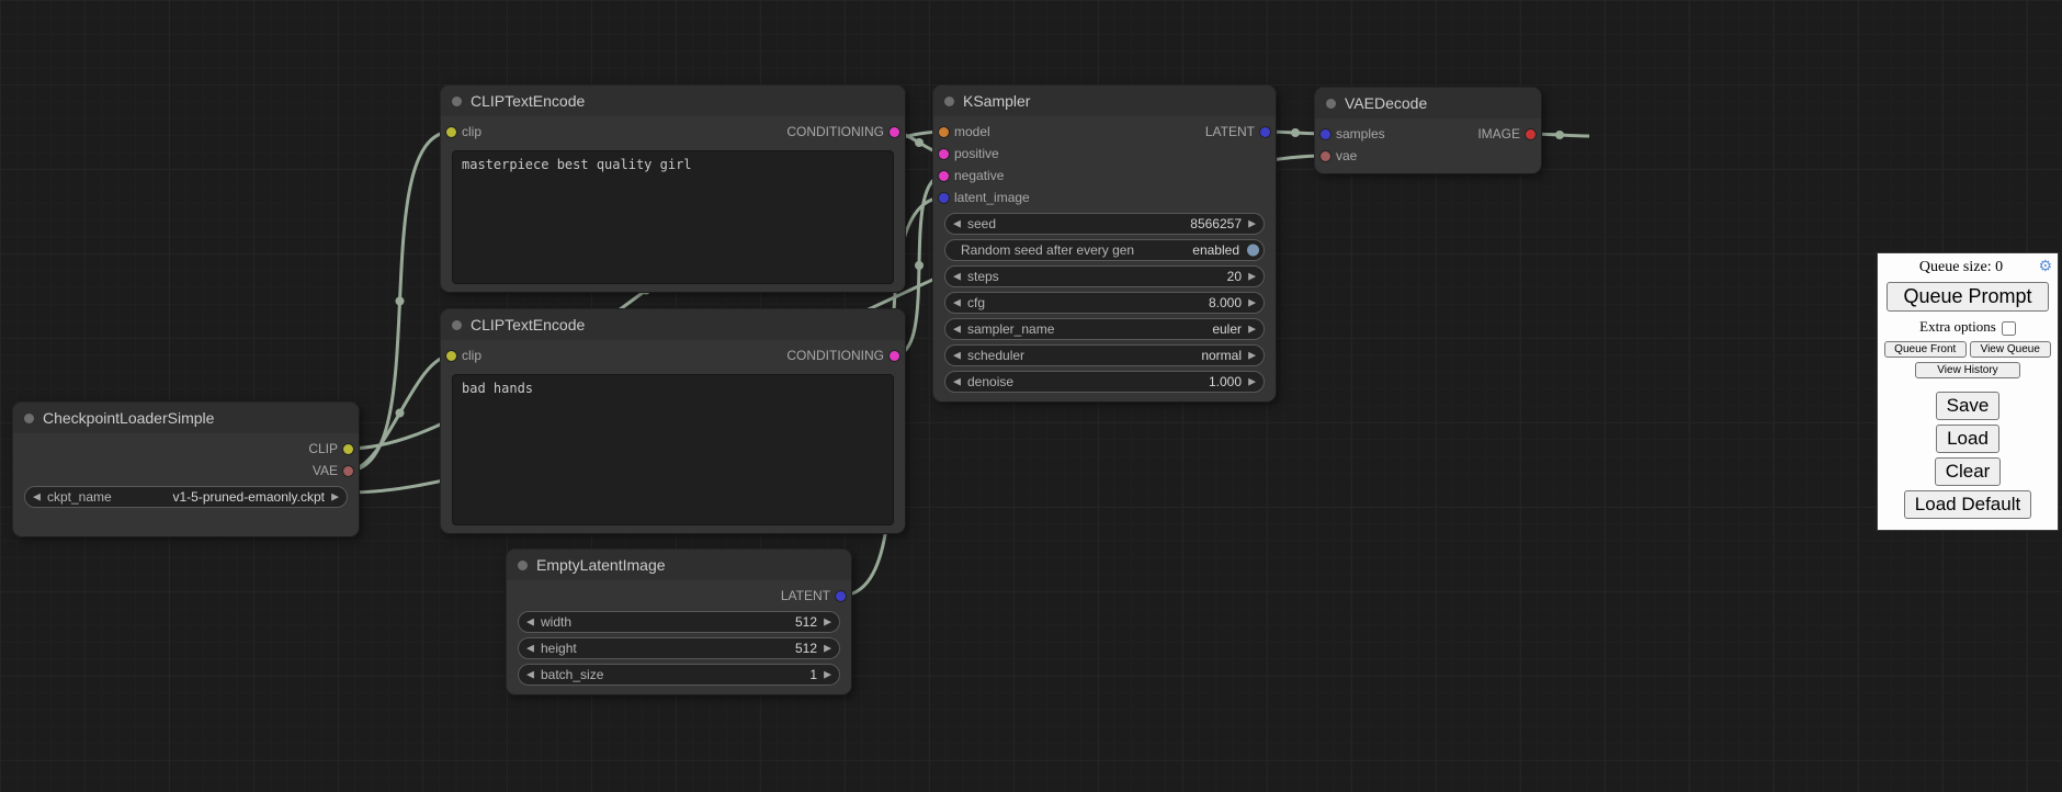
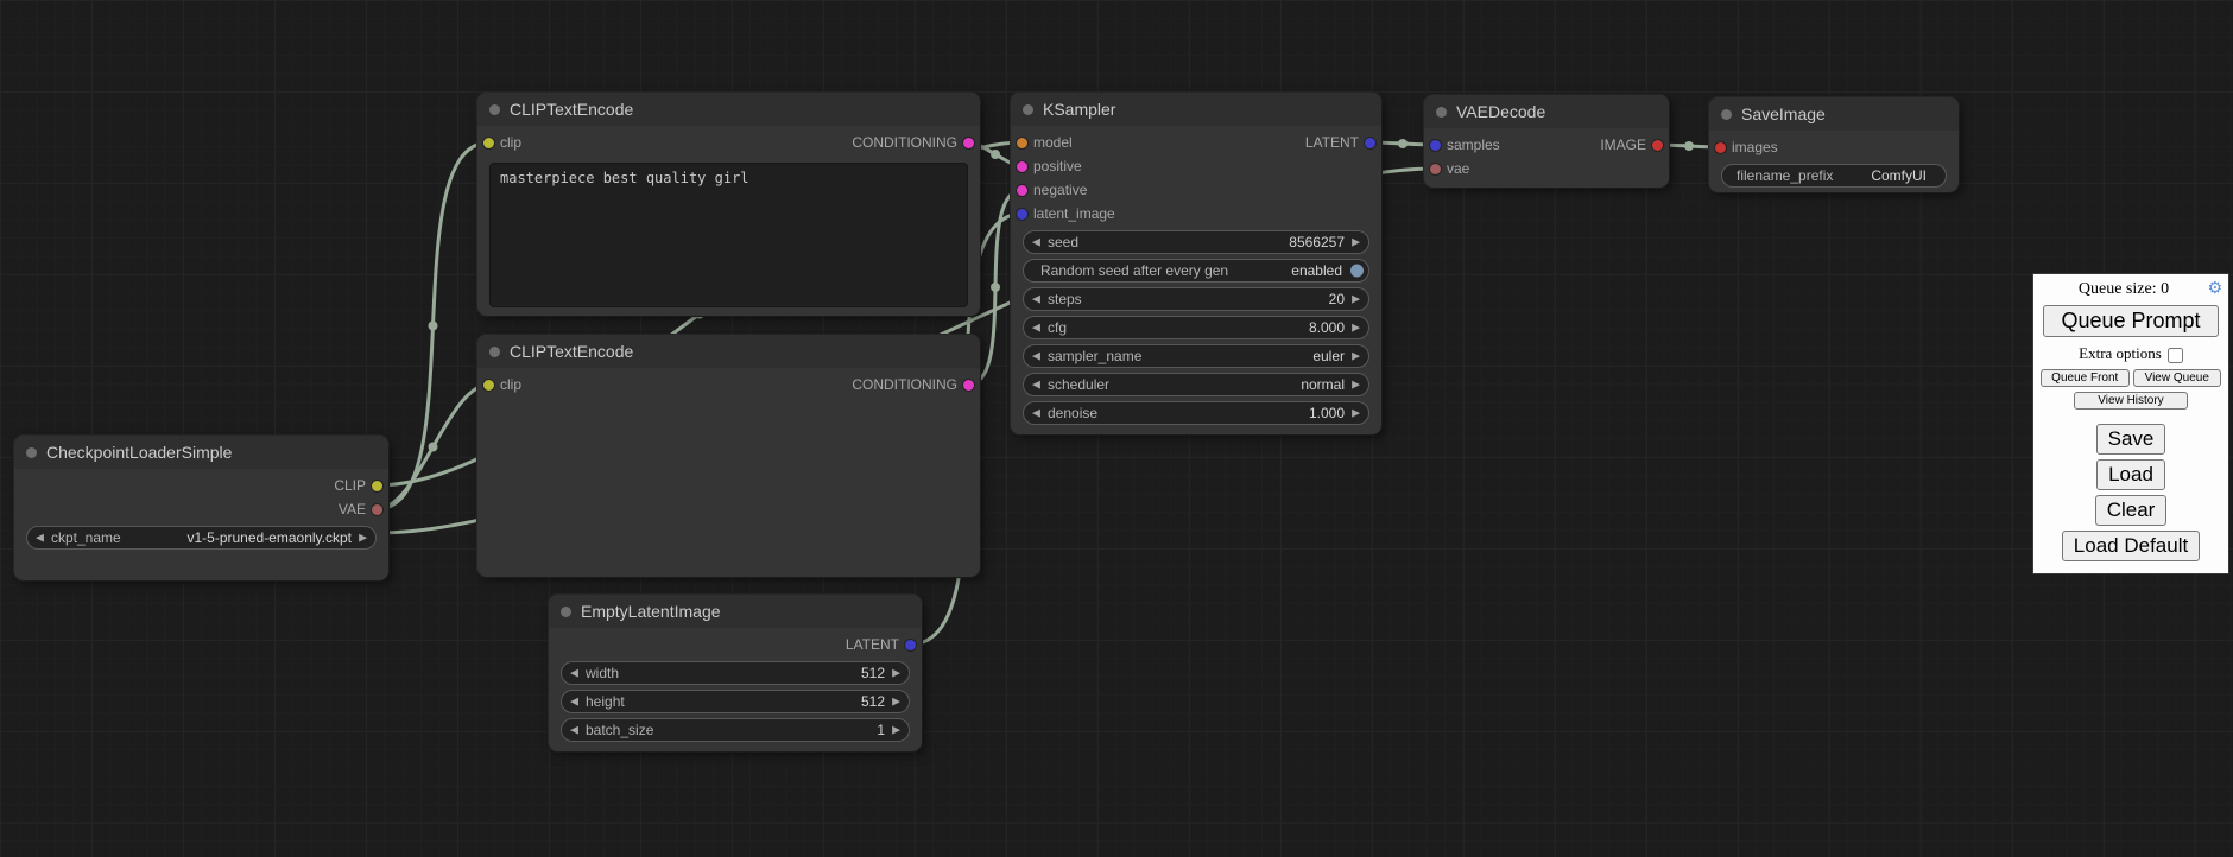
  CheckpointLoaderSimple
  CLIP
  VAE
  ◀
  ▶
  ckpt_name
  v1-5-pruned-emaonly.ckpt
  CLIPTextEncode
  clip
  CONDITIONING
  masterpiece best quality girl
  CLIPTextEncode
  clip
  CONDITIONING
- bad hands
  KSampler
  model
  LATENT
  positive
  negative
  latent_image
  ◀
  ▶
  seed
  8566257
  Random seed after every gen
  enabled
  ◀
  ▶
  steps
  20
  ◀
  ▶
  cfg
  8.000
  ◀
  ▶
  sampler_name
  euler
  ◀
  ▶
  scheduler
  normal
  ◀
  ▶
  denoise
  1.000
  VAEDecode
  samples
  IMAGE
  vae
+ SaveImage
+ images
+ filename_prefix
+ ComfyUI
  EmptyLatentImage
  LATENT
  ◀
  ▶
  width
  512
  ◀
  ▶
  height
  512
  ◀
  ▶
  batch_size
  1
  Queue size: 0
  ⚙
  Queue Prompt
  Extra options
  Queue Front
  View Queue
  View History
  Save
  Load
  Clear
  Load Default
